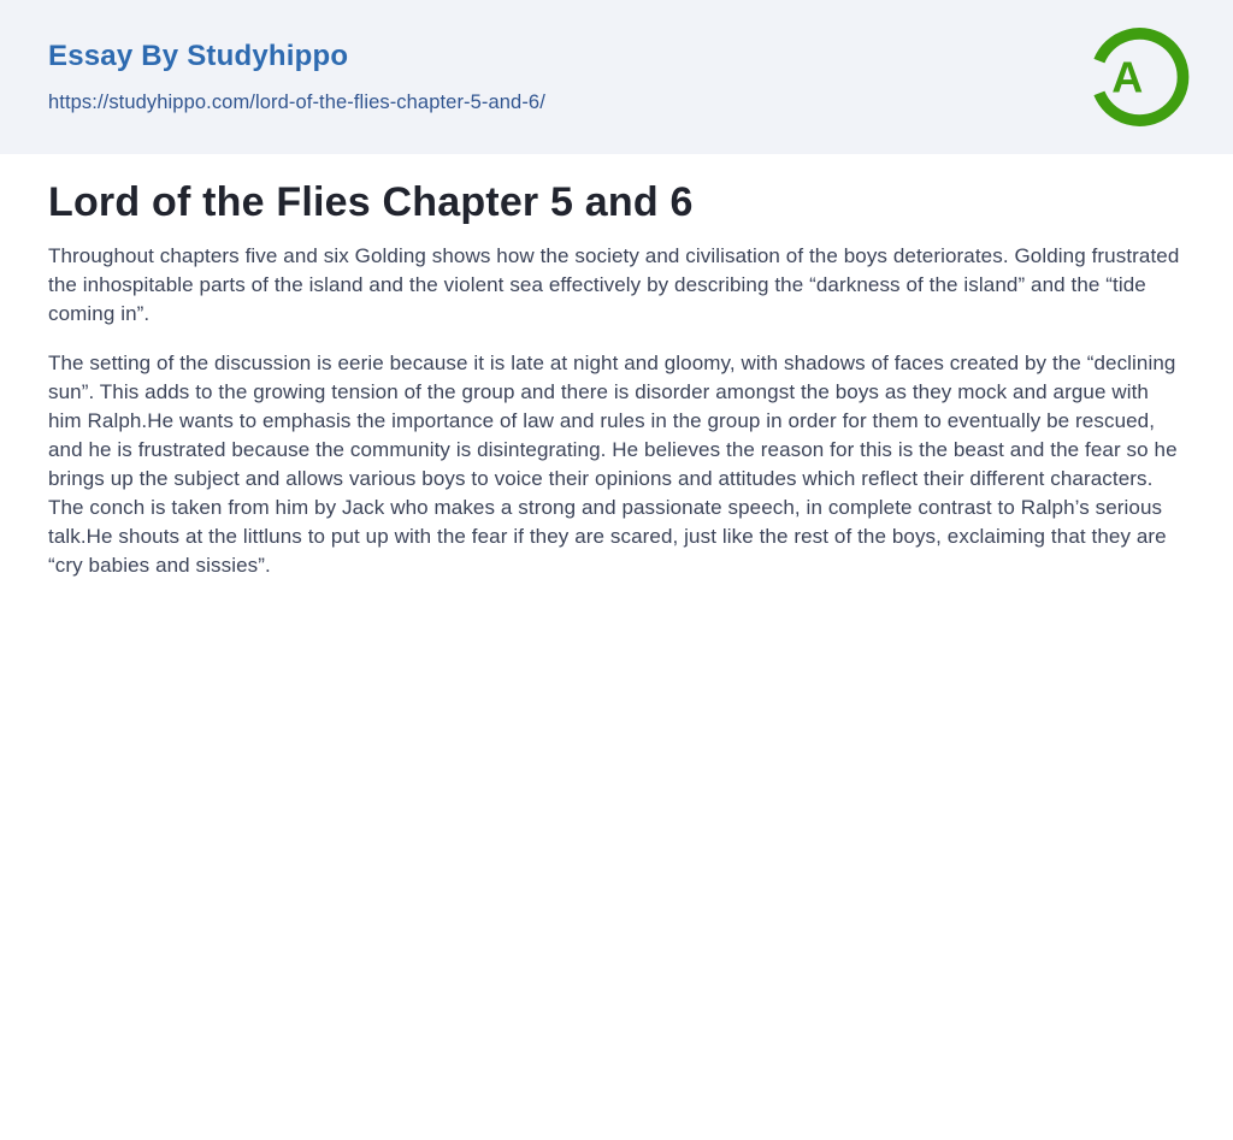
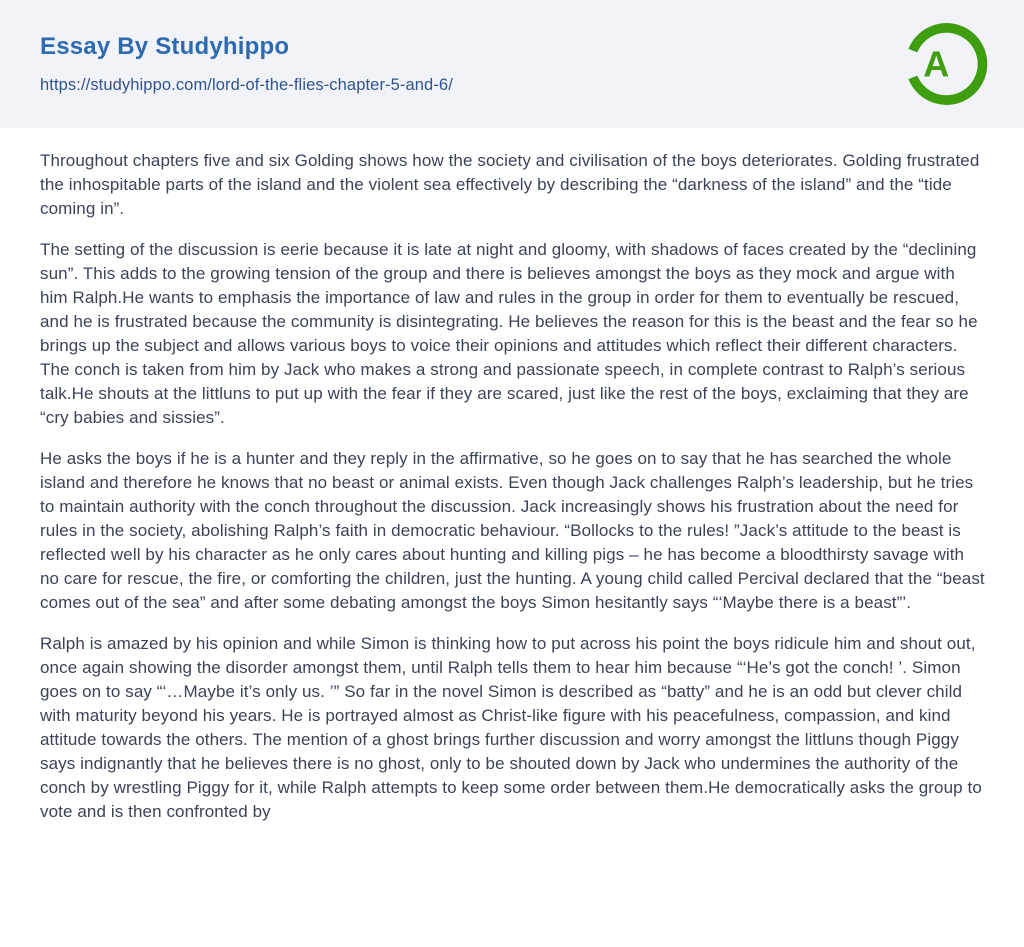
  Essay By Studyhippo
  https://studyhippo.com/lord-of-the-flies-chapter-5-and-6/
  A
- Lord of the Flies Chapter 5 and 6
  Throughout chapters five and six Golding shows how the society and civilisation of the boys deteriorates. Golding frustrated the inhospitable parts of the island and the violent sea effectively by describing the “darkness of the island” and the “tide coming in”.
- The setting of the discussion is eerie because it is late at night and gloomy, with shadows of faces created by the “declining sun”. This adds to the growing tension of the group and there is disorder amongst the boys as they mock and argue with him Ralph.He wants to emphasis the importance of law and rules in the group in order for them to eventually be rescued, and he is frustrated because the community is disintegrating. He believes the reason for this is the beast and the fear so he brings up the subject and allows various boys to voice their opinions and attitudes which reflect their different characters. The conch is taken from him by Jack who makes a strong and passionate speech, in complete contrast to Ralph’s serious talk.He shouts at the littluns to put up with the fear if they are scared, just like the rest of the boys, exclaiming that they are “cry babies and sissies”.
+ The setting of the discussion is eerie because it is late at night and gloomy, with shadows of faces created by the “declining sun”. This adds to the growing tension of the group and there is believes amongst the boys as they mock and argue with him Ralph.He wants to emphasis the importance of law and rules in the group in order for them to eventually be rescued, and he is frustrated because the community is disintegrating. He believes the reason for this is the beast and the fear so he brings up the subject and allows various boys to voice their opinions and attitudes which reflect their different characters. The conch is taken from him by Jack who makes a strong and passionate speech, in complete contrast to Ralph’s serious talk.He shouts at the littluns to put up with the fear if they are scared, just like the rest of the boys, exclaiming that they are “cry babies and sissies”.
+ He asks the boys if he is a hunter and they reply in the affirmative, so he goes on to say that he has searched the whole island and therefore he knows that no beast or animal exists. Even though Jack challenges Ralph’s leadership, but he tries to maintain authority with the conch throughout the discussion. Jack increasingly shows his frustration about the need for rules in the society, abolishing Ralph’s faith in democratic behaviour. “Bollocks to the rules! ”Jack’s attitude to the beast is reflected well by his character as he only cares about hunting and killing pigs – he has become a bloodthirsty savage with no care for rescue, the fire, or comforting the children, just the hunting. A young child called Percival declared that the “beast comes out of the sea” and after some debating amongst the boys Simon hesitantly says “‘Maybe there is a beast”’.
+ Ralph is amazed by his opinion and while Simon is thinking how to put across his point the boys ridicule him and shout out, once again showing the disorder amongst them, until Ralph tells them to hear him because “‘He’s got the conch! ’. Simon goes on to say “‘…Maybe it’s only us. ’” So far in the novel Simon is described as “batty” and he is an odd but clever child with maturity beyond his years. He is portrayed almost as Christ-like figure with his peacefulness, compassion, and kind attitude towards the others. The mention of a ghost brings further discussion and worry amongst the littluns though Piggy says indignantly that he believes there is no ghost, only to be shouted down by Jack who undermines the authority of the conch by wrestling Piggy for it, while Ralph attempts to keep some order between them.He democratically asks the group to vote and is then confronted by
